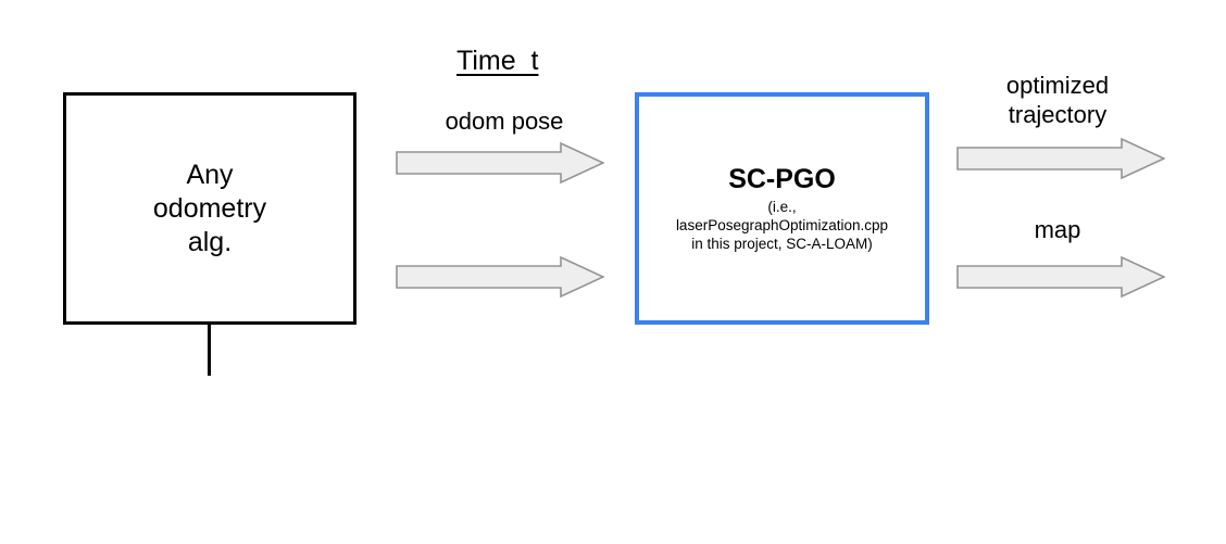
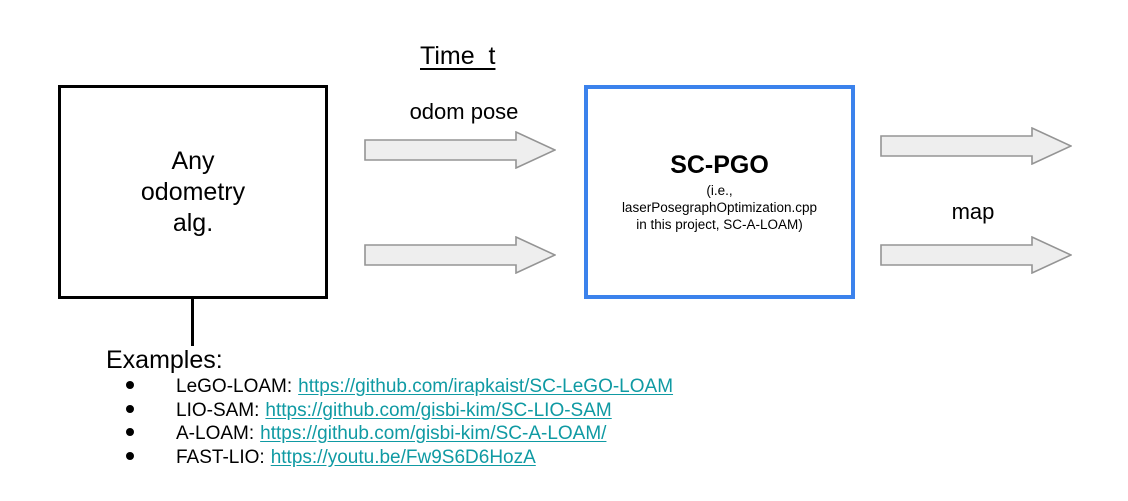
  Time t
  Any
  odometry
  alg.
  SC-PGO
  (i.e.,
  laserPosegraphOptimization.cpp
  in this project, SC-A-LOAM)
  odom pose
- optimized
- trajectory
  map
+ Examples:
+ LeGO-LOAM:
+ https://github.com/irapkaist/SC-LeGO-LOAM
+ LIO-SAM:
+ https://github.com/gisbi-kim/SC-LIO-SAM
+ A-LOAM:
+ https://github.com/gisbi-kim/SC-A-LOAM/
+ FAST-LIO:
+ https://youtu.be/Fw9S6D6HozA
